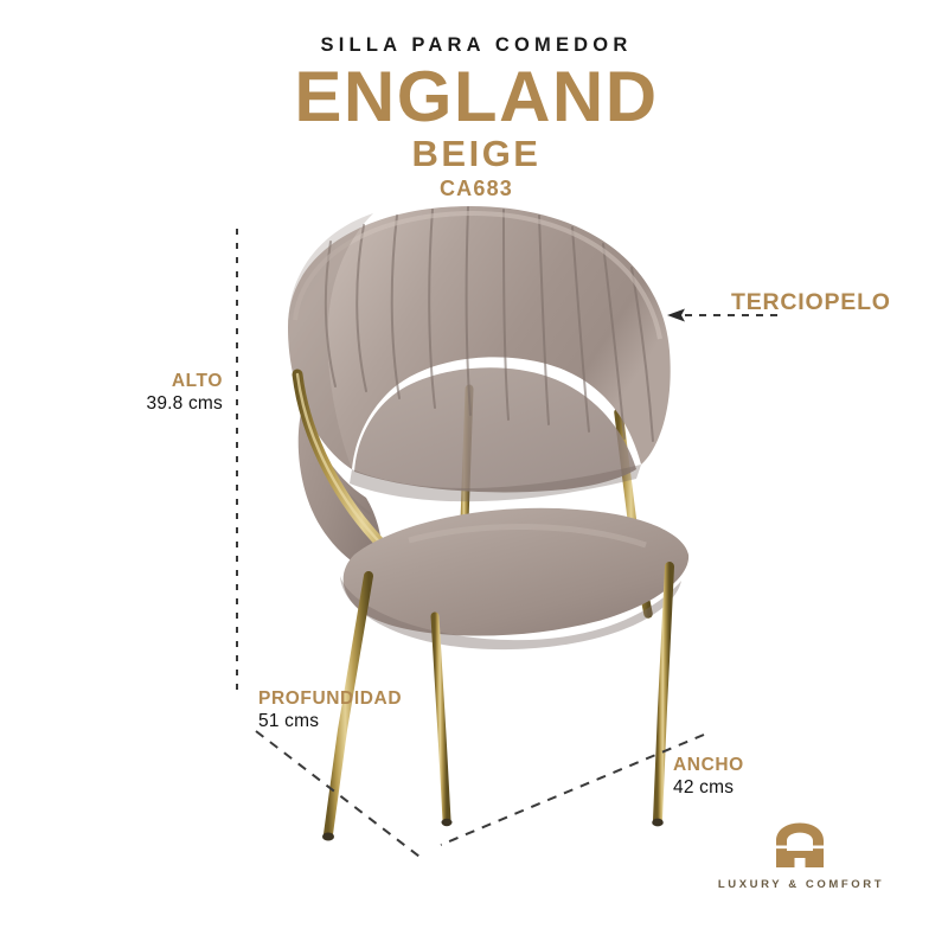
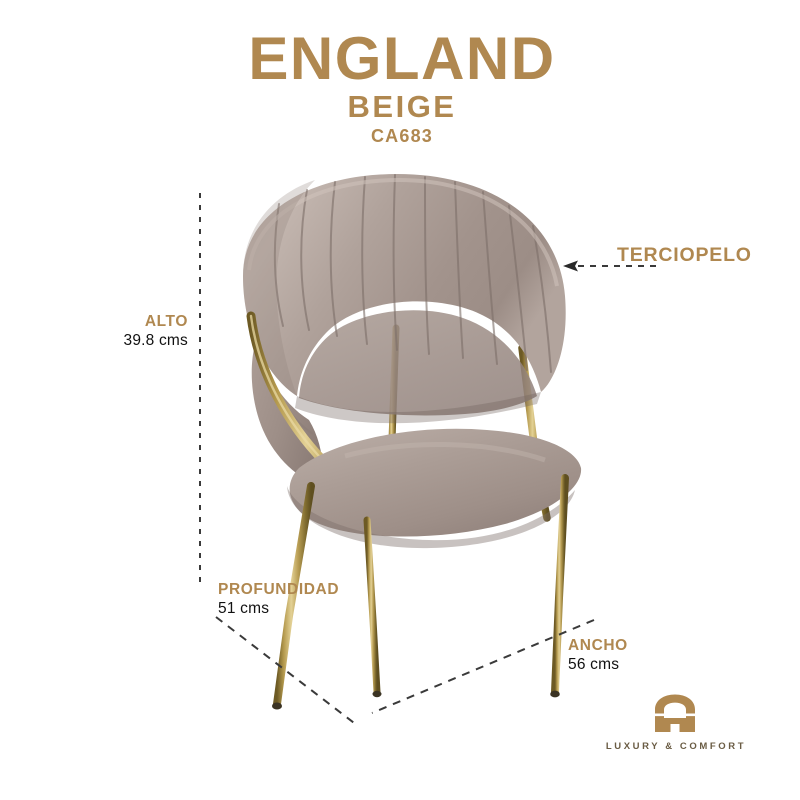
- SILLA PARA COMEDOR
  ENGLAND
  BEIGE
  CA683
  ALTO
  39.8 cms
  PROFUNDIDAD
  51 cms
  ANCHO
- 42 cms
+ 56 cms
  TERCIOPELO
  LUXURY & COMFORT
